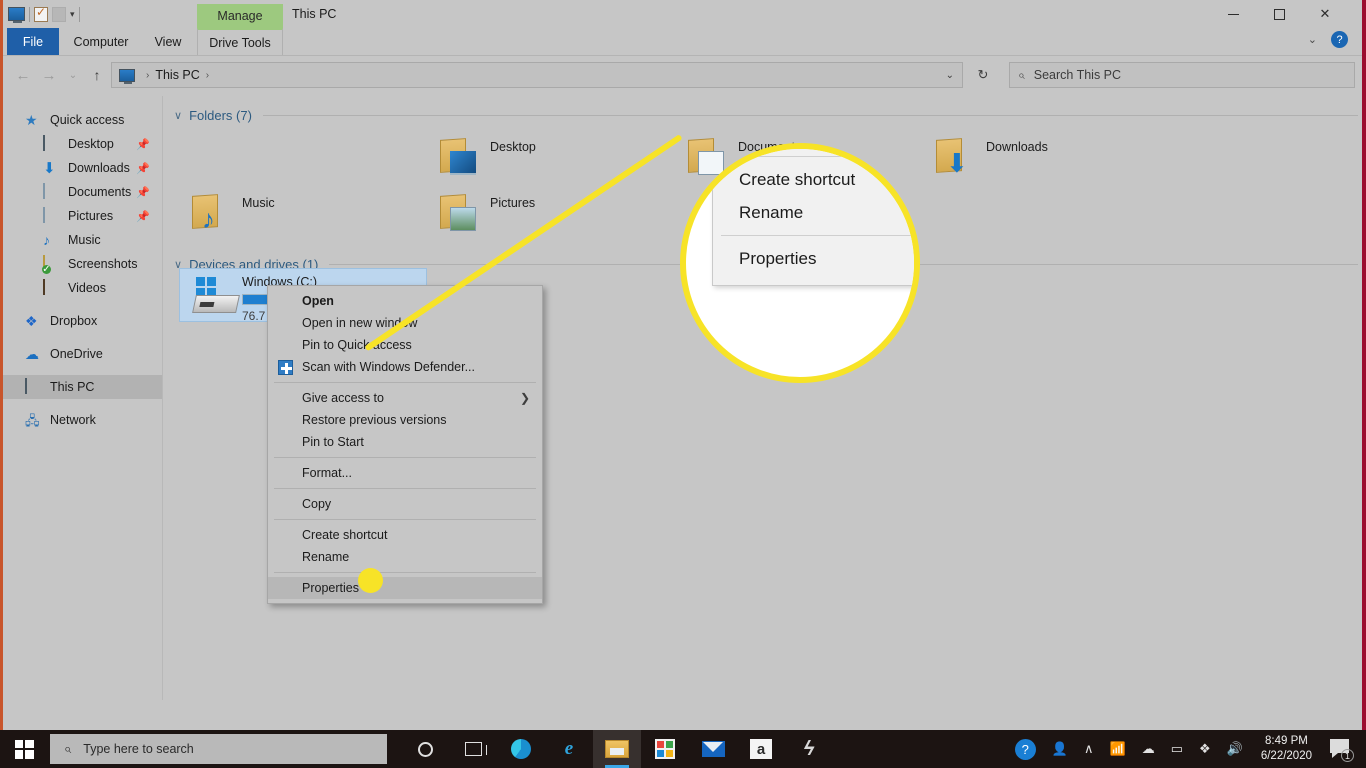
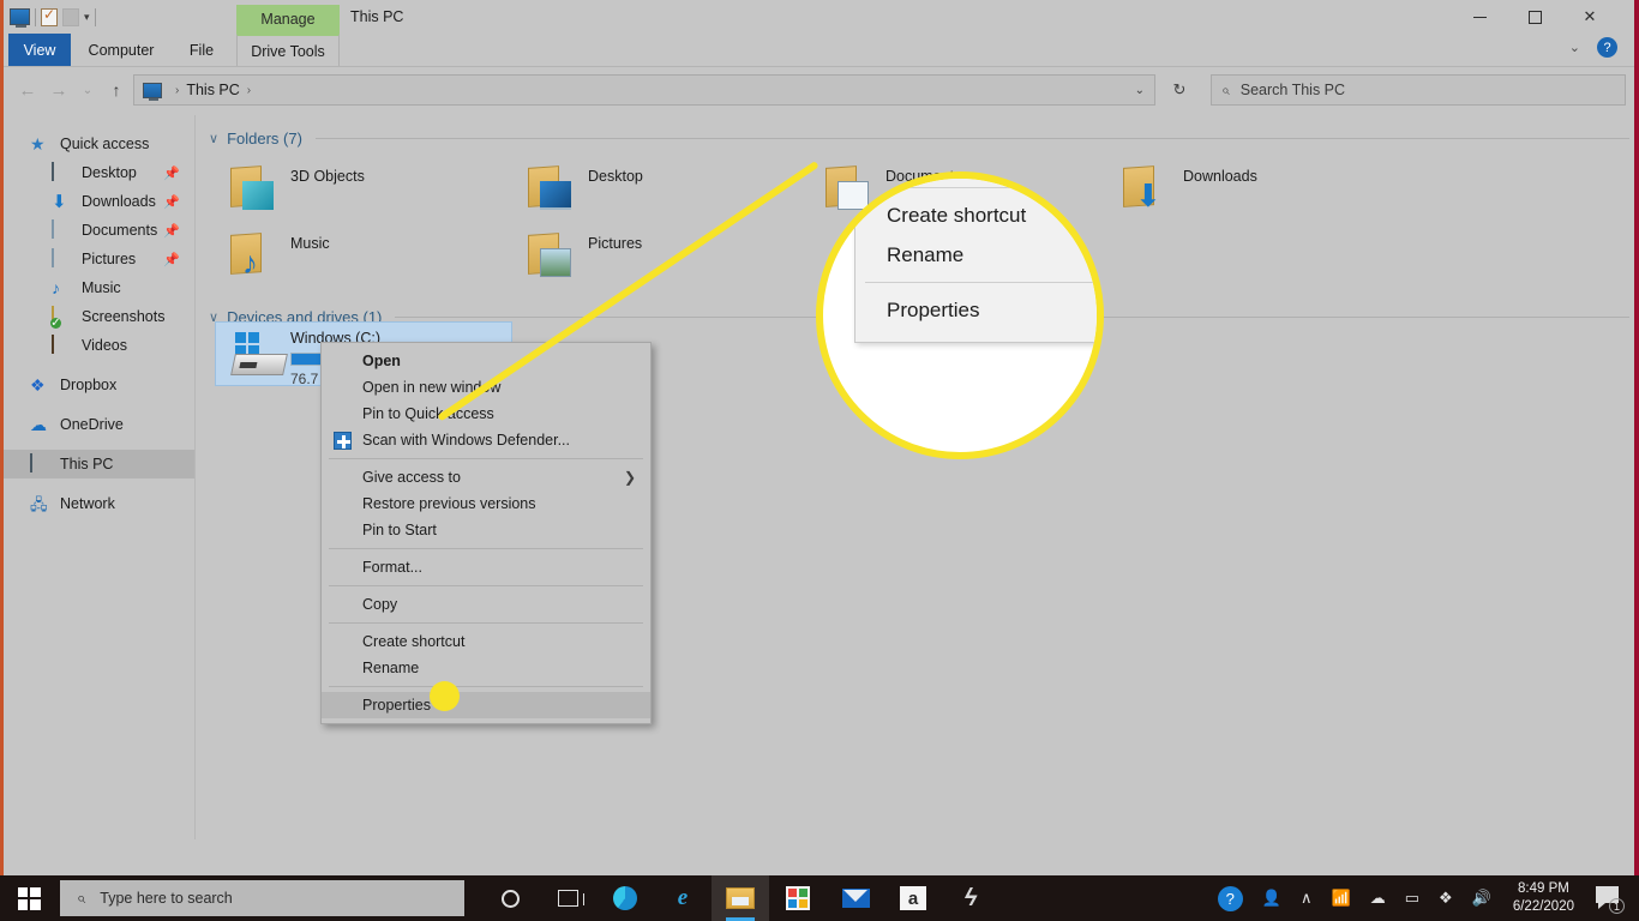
  ▾
  Manage
  This PC
  ✕
- File
+ View
  Computer
- View
+ File
  Drive Tools
  ⌄
  ?
  ←
  →
  ⌄
  ↑
  ›
  This PC
  ›
  ⌄
  ↻
  Search This PC
  ★
  Quick access
  Desktop
  📌
  ⬇
  Downloads
  📌
  Documents
  📌
  Pictures
  📌
  ♪
  Music
  Screenshots
  Videos
  ❖
  Dropbox
  ☁
  OneDrive
  This PC
  🖧
  Network
  ∨
  Folders (7)
+ 3D Objects
  Desktop
  ⬇
  Downloads
  ♪
  Music
  Pictures
  ∨
  Devices and drives (1)
  Windows (C:)
  76.7
  Open
  Open in new winw
  Pin to Quicccess
  Scan with Windows Defender...
  Give access to
  ❯
  Restore previous versions
  Pin to Start
  Format...
  Copy
  Create shortcut
  Rename
  Properties
  Create shortcut
  Rename
  Properties
  Type here to search
  e
  a
  ϟ
  ?
  👤
  ∧
  📶
  ☁
  ▭
  ❖
  🔊
  8:49 PM
  6/22/2020
  1
